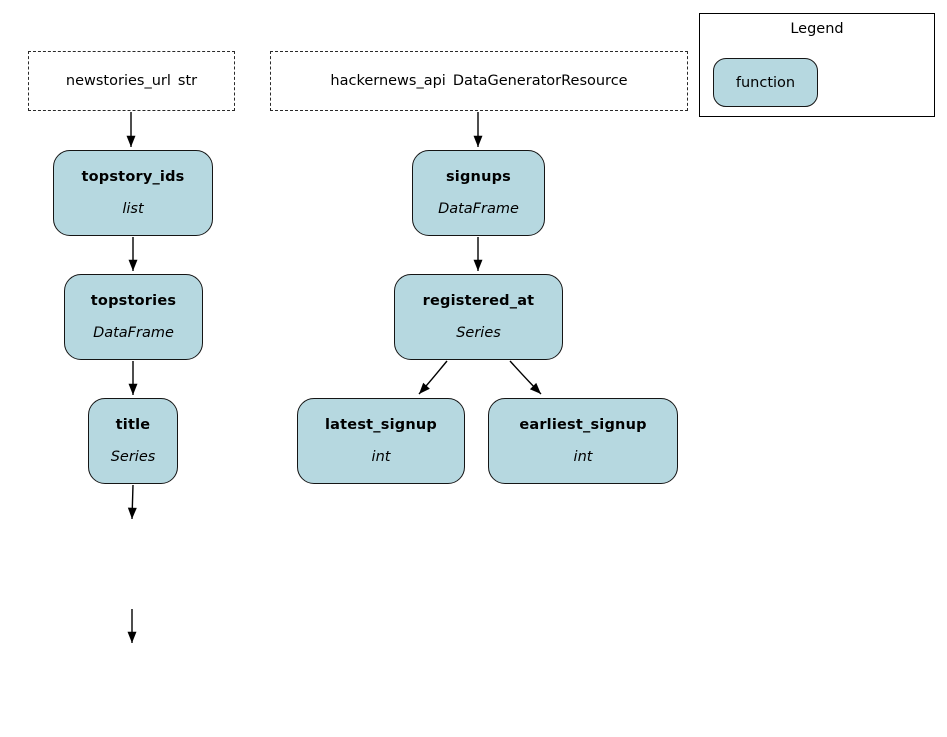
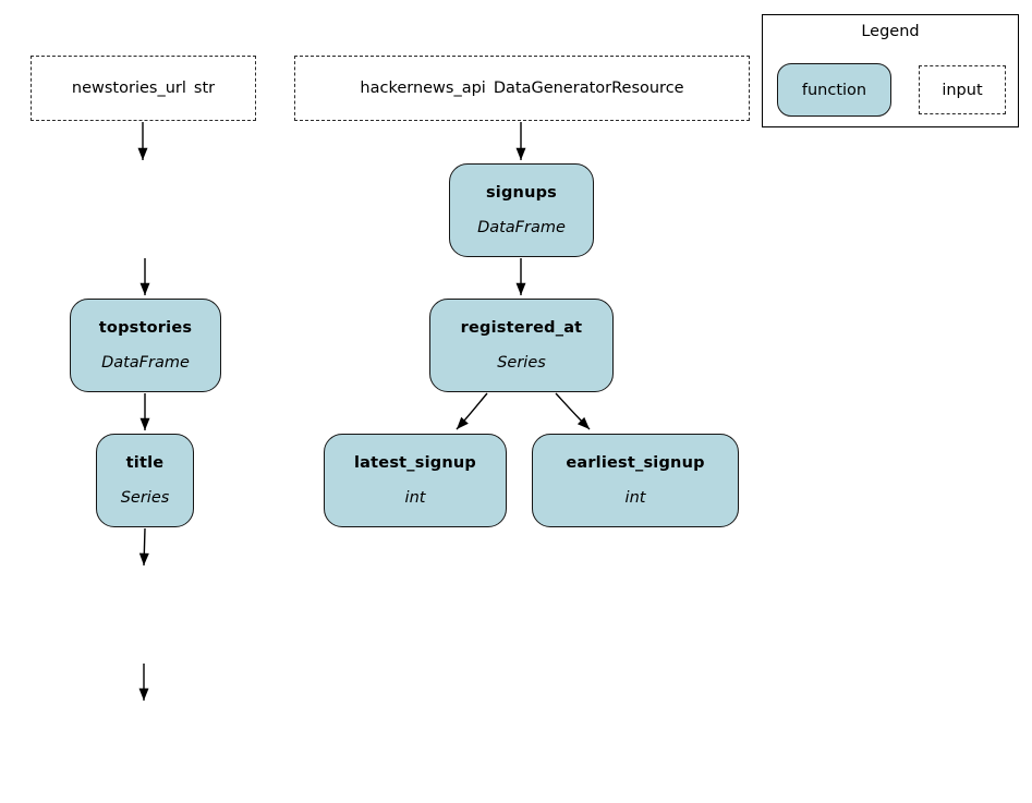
  newstories_url
  str
  hackernews_api
  DataGeneratorResource
- topstory_ids
- list
  topstories
  DataFrame
  title
  Series
  signups
  DataFrame
  registered_at
  Series
  latest_signup
  int
  earliest_signup
  int
  Legend
  function
+ input
